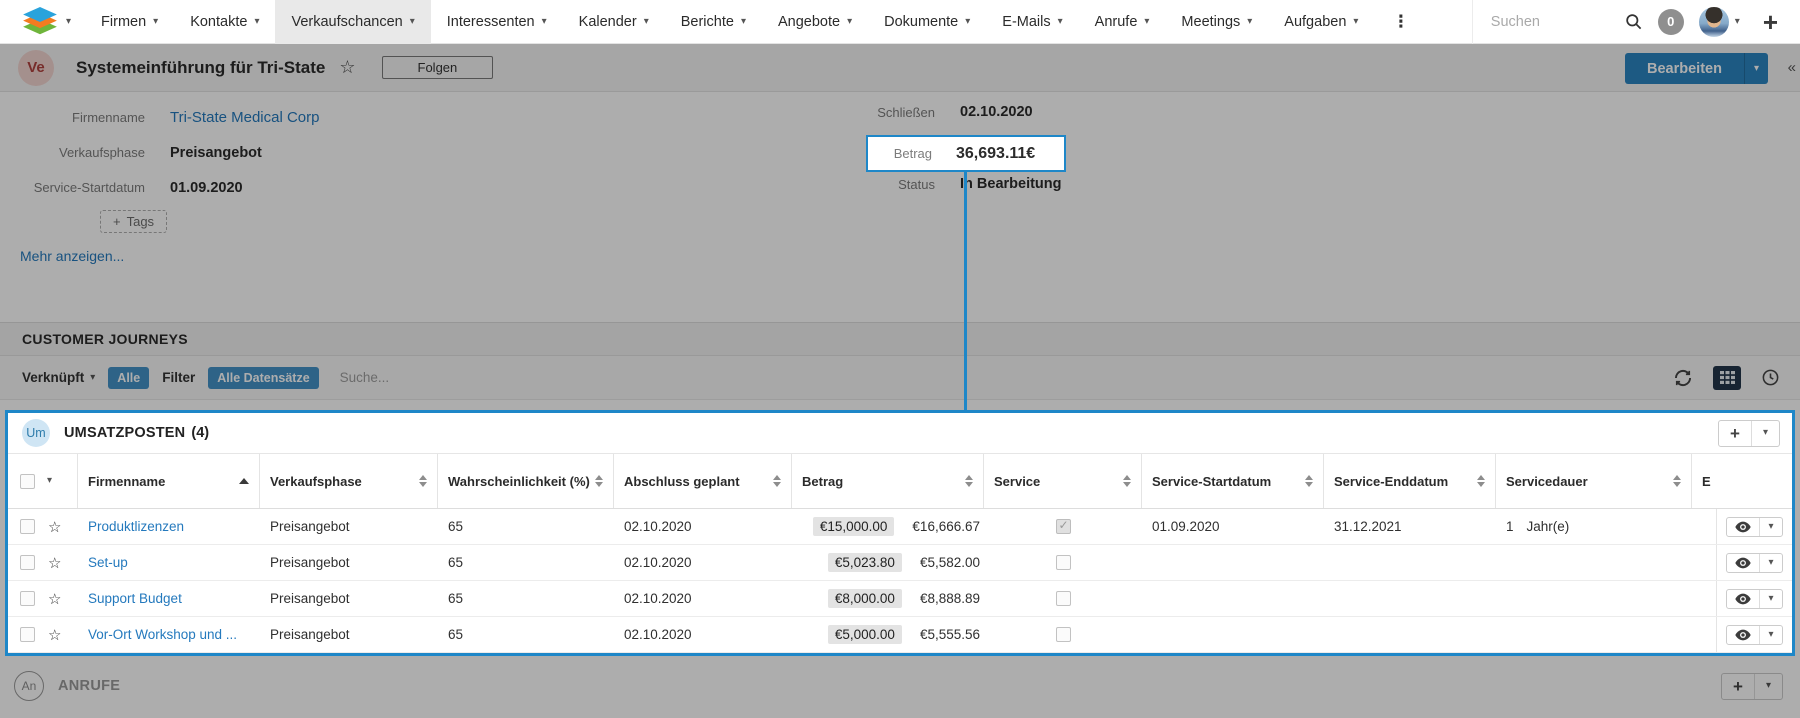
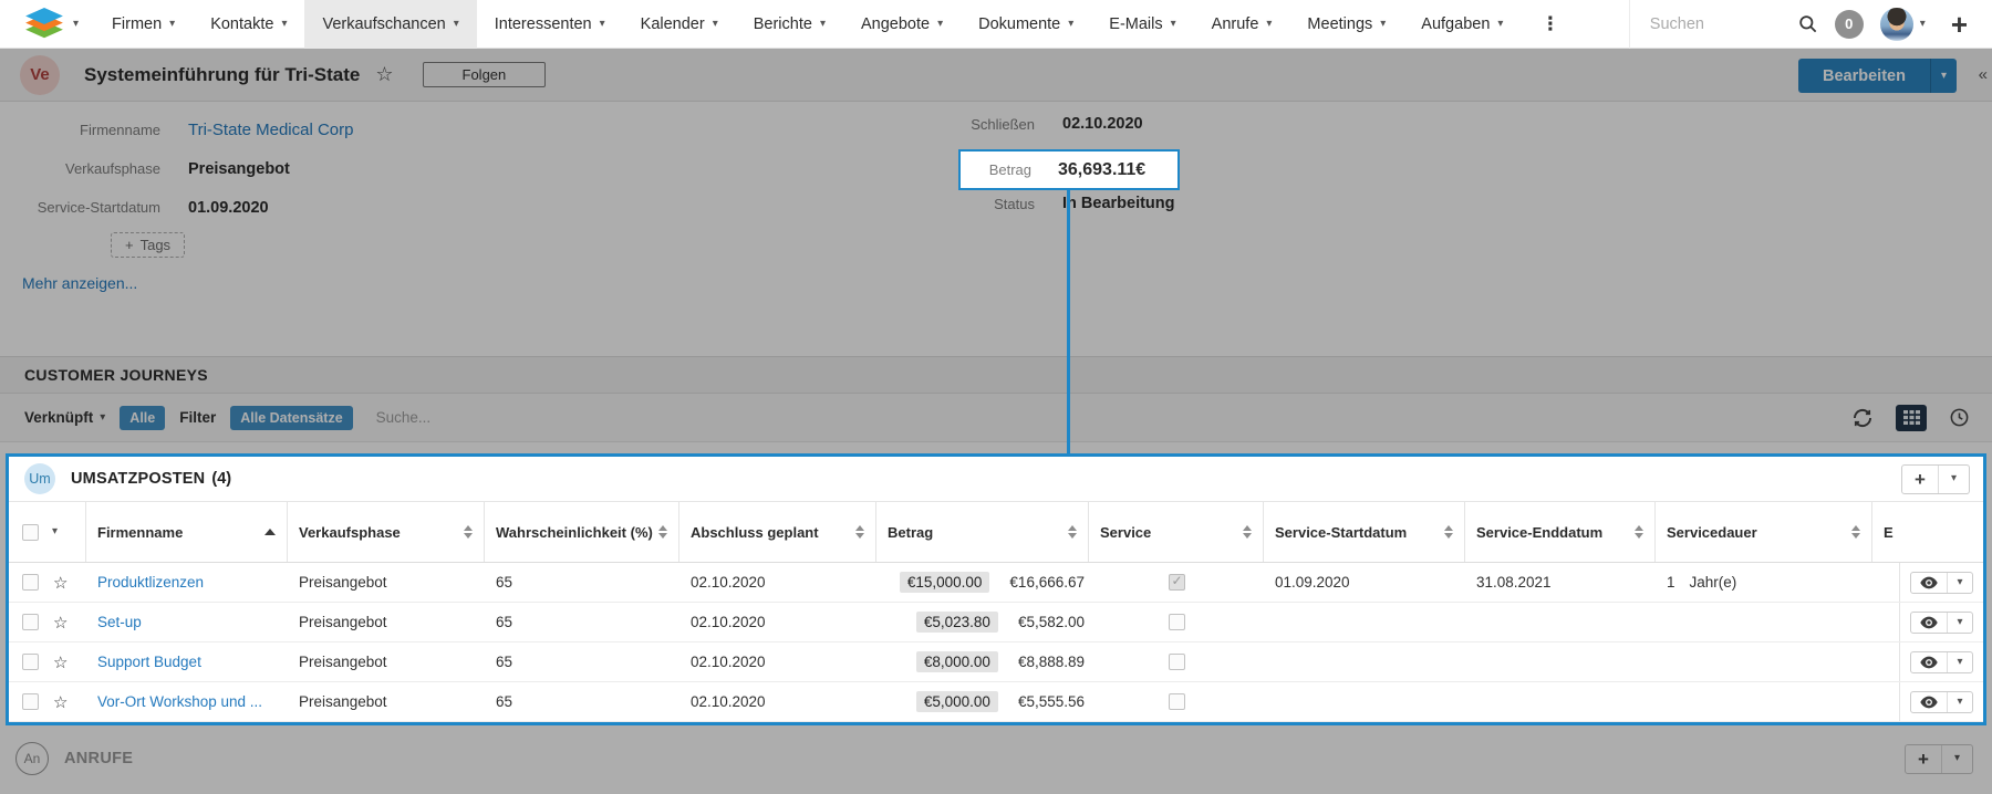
  ▾
  Firmen
  ▾
  Kontakte
  ▾
  Verkaufschancen
  ▾
  Interessenten
  ▾
  Kalender
  ▾
  Berichte
  ▾
  Angebote
  ▾
  Dokumente
  ▾
  E-Mails
  ▾
  Anrufe
  ▾
  Meetings
  ▾
  Aufgaben
  ▾
  ⋮
  Suchen
  0
  ▾
  +
  Ve
  Systemeinführung für Tri-State
  ☆
  Folgen
  Bearbeiten
  ▾
  «
  Firmenname
  Tri-State Medical Corp
  Verkaufsphase
  Preisangebot
  Service-Startdatum
  01.09.2020
  +
  Tags
  Mehr anzeigen...
  Schließen
  02.10.2020
  Status
  In Bearbeitung
  Betrag
  36,693.11€
  CUSTOMER JOURNEYS
  Verknüpft
  ▾
  Alle
  Filter
  Alle Datensätze
  Suche...
  Um
  UMSATZPOSTEN
  (4)
  +
  ▾
  ▾
  Firmenname
  Verkaufsphase
  Wahrscheinlichkeit (%)
  Abschluss geplant
  Betrag
  Service
  Service-Startdatum
  Service-Enddatum
  Servicedauer
  E
  ☆
  Produktlizenzen
  Preisangebot
  65
  02.10.2020
  €15,000.00
  €16,666.67
  01.09.2020
- 31.12.2021
+ 31.08.2021
  1
  Jahr(e)
  ▾
  ☆
  Set-up
  Preisangebot
  65
  02.10.2020
  €5,023.80
  €5,582.00
  ▾
  ☆
  Support Budget
  Preisangebot
  65
  02.10.2020
  €8,000.00
  €8,888.89
  ▾
  ☆
  Vor-Ort Workshop und ...
  Preisangebot
  65
  02.10.2020
  €5,000.00
  €5,555.56
  ▾
  An
  ANRUFE
  +
  ▾
